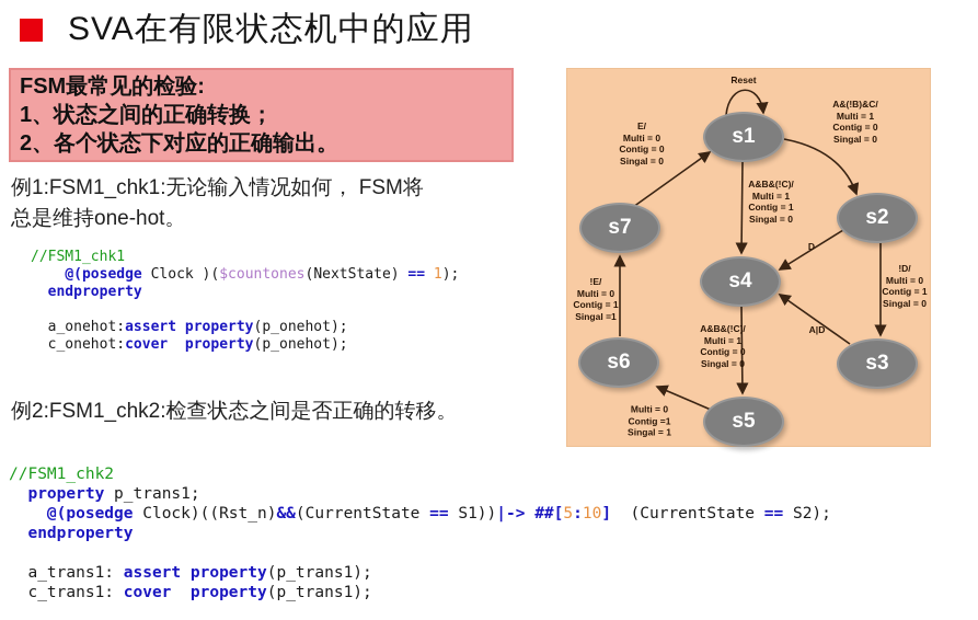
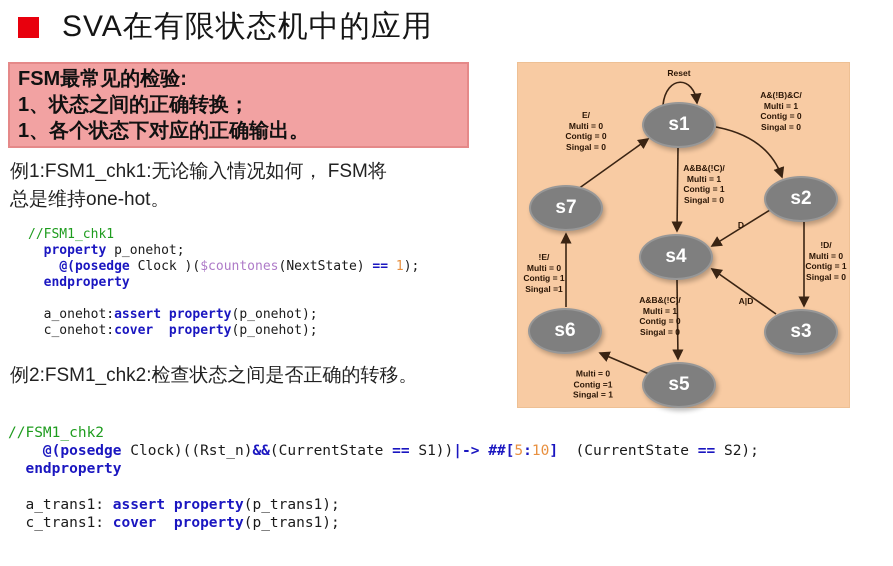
  SVA在有限状态机中的应用
  FSM最常见的检验:
  1、状态之间的正确转换；
- 2、各个状态下对应的正确输出。
+ 1、各个状态下对应的正确输出。
  例1:FSM1_chk1:无论输入情况如何， FSM将
  总是维持one-hot。
  //FSM1_chk1
+ property p_onehot;
  @(posedge Clock )($countones(NextState) == 1);
  endproperty
  a_onehot:assert property(p_onehot);
  c_onehot:cover property(p_onehot);
  例2:FSM1_chk2:检查状态之间是否正确的转移。
  //FSM1_chk2
- property p_trans1;
  @(posedge Clock)((Rst_n)&&(CurrentState == S1))|-> ##[5:10] (CurrentState == S2);
  endproperty
  a_trans1: assert property(p_trans1);
  c_trans1: cover property(p_trans1);
  s1
  s2
  s3
  s4
  s5
  s6
  s7
  Reset
  E/
  Multi = 0
  Contig = 0
  Singal = 0
  A&(!B)&C/
  Multi = 1
  Contig = 0
  Singal = 0
  A&B&(!C)/
  Multi = 1
  Contig = 1
  Singal = 0
  D
  !D/
  Multi = 0
  Contig = 1
  Singal = 0
  A|D
  A&B&(!C)/
  Multi = 1
  Contig = 0
  Singal = 0
  Multi = 0
  Contig =1
  Singal = 1
  !E/
  Multi = 0
  Contig = 1
  Singal =1
